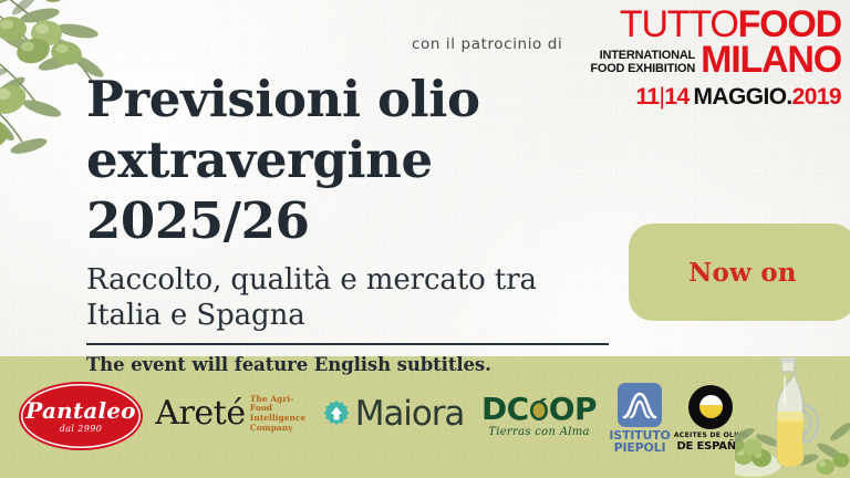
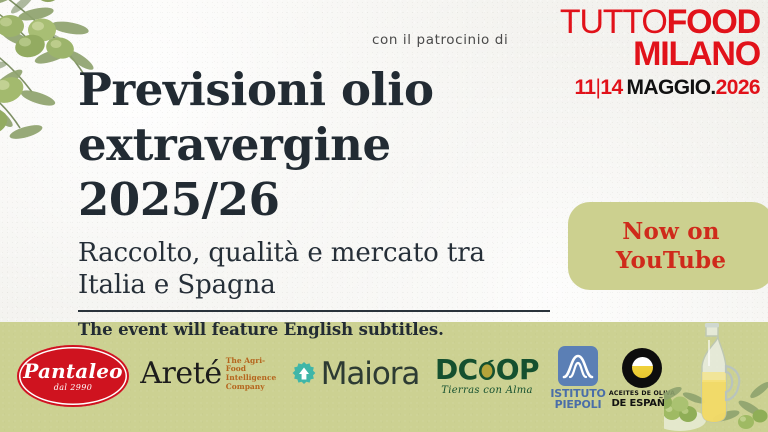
  con il patrocinio di
  TUTTOFOOD
- INTERNATIONAL
- FOOD EXHIBITION
  MILANO
- 11|14 MAGGIO.2019
+ 11|14 MAGGIO.2026
  Previsioni olio
  extravergine 2025/26
  Raccolto, qualità e mercato tra
  Italia e Spagna
  The event will feature English subtitles.
  Now on
+ YouTube
  Pantaleo
  dal 2990
  Areté
  The Agri-Food
  Intelligence
  Company
  Maiora
  DC
  OP
  Tierras con Alma
  ISTITUTO
  PIEPOLI
  DE ESPAÑ
